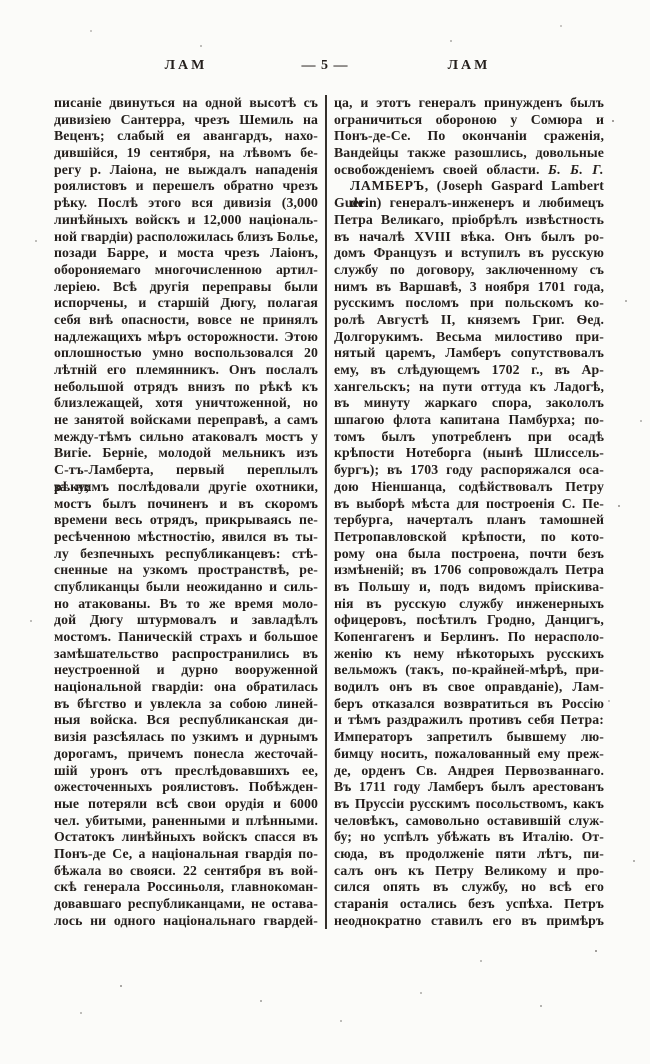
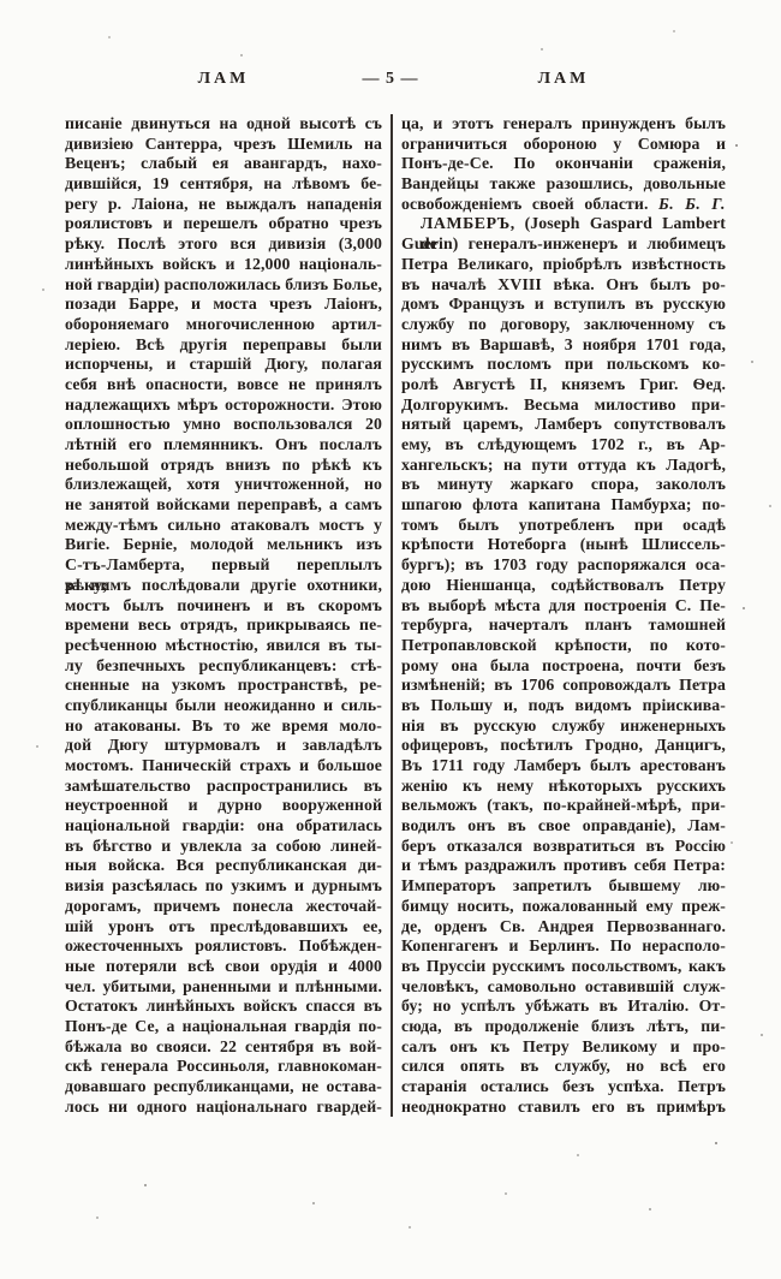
  — 5 —
  ЛАМ
  ЛАМ
  писаніе двинуться на одной высотѣ съ
  дивизіею Сантерра, чрезъ Шемиль на
  Веценъ; слабый ея авангардъ, нахо-
  дившійся, 19 сентября, на лѣвомъ бе-
  регу р. Лаіона, не выждалъ нападенія
  роялистовъ и перешелъ обратно чрезъ
  рѣку. Послѣ этого вся дивизія (3,000
  линѣйныхъ войскъ и 12,000 національ-
  ной гвардіи) расположилась близъ Болье,
  позади Барре, и моста чрезъ Лаіонъ,
  обороняемаго многочисленною артил-
  леріею. Всѣ другія переправы были
  испорчены, и старшій Дюгу, полагая
  себя внѣ опасности, вовсе не принялъ
  надлежащихъ мѣръ осторожности. Этою
  оплошностью умно воспользовался 20
  лѣтній его племянникъ. Онъ послалъ
  небольшой отрядъ внизъ по рѣкѣ къ
  близлежащей, хотя уничтоженной, но
  не занятой войсками переправѣ, а самъ
  между-тѣмъ сильно атаковалъ мостъ у
  Вигіе. Берніе, молодой мельникъ изъ
  С-тъ-Ламберта, первый переплылъ рѣку;
  за нимъ послѣдовали другіе охотники,
  мостъ былъ починенъ и въ скоромъ
  времени весь отрядъ, прикрываясь пе-
  ресѣченною мѣстностію, явился въ ты-
  лу безпечныхъ республиканцевъ: стѣ-
  сненные на узкомъ пространствѣ, ре-
  спубликанцы были неожиданно и силь-
  но атакованы. Въ то же время моло-
  дой Дюгу штурмовалъ и завладѣлъ
  мостомъ. Паническій страхъ и большое
  замѣшательство распространились въ
  неустроенной и дурно вооруженной
  національной гвардіи: она обратилась
  въ бѣгство и увлекла за собою линей-
  ныя войска. Вся республиканская ди-
  визія разсѣялась по узкимъ и дурнымъ
  дорогамъ, причемъ понесла жесточай-
  шій уронъ отъ преслѣдовавшихъ ее,
  ожесточенныхъ роялистовъ. Побѣжден-
- ные потеряли всѣ свои орудія и 6000
+ ные потеряли всѣ свои орудія и 4000
  чел. убитыми, раненными и плѣнными.
  Остатокъ линѣйныхъ войскъ спасся въ
  Понъ-де Се, а національная гвардія по-
  бѣжала во свояси. 22 сентября въ вой-
  скѣ генерала Россиньоля, главнокоман-
  довавшаго республиканцами, не остава-
  лось ни одного національнаго гвардей-
  ца, и этотъ генералъ принужденъ былъ
  ограничиться обороною у Сомюра и
  Понъ-де-Се. По окончаніи сраженія,
  Вандейцы также разошлись, довольные
  освобожденіемъ своей области. Б. Б. Г.
  ЛАМБЕРЪ, (Joseph Gaspard Lambert de
  Guerin) генералъ-инженеръ и любимецъ
  Петра Великаго, пріобрѣлъ извѣстность
  въ началѣ XVIII вѣка. Онъ былъ ро-
  домъ Французъ и вступилъ въ русскую
  службу по договору, заключенному съ
  нимъ въ Варшавѣ, 3 ноября 1701 года,
  русскимъ посломъ при польскомъ ко-
  ролѣ Августѣ II, княземъ Григ. Ѳед.
  Долгорукимъ. Весьма милостиво при-
  нятый царемъ, Ламберъ сопутствовалъ
  ему, въ слѣдующемъ 1702 г., въ Ар-
  хангельскъ; на пути оттуда къ Ладогѣ,
  въ минуту жаркаго спора, закололъ
  шпагою флота капитана Памбурха; по-
  томъ былъ употребленъ при осадѣ
  крѣпости Нотеборга (нынѣ Шлиссель-
  бургъ); въ 1703 году распоряжался оса-
  дою Ніеншанца, содѣйствовалъ Петру
  въ выборѣ мѣста для построенія С. Пе-
  тербурга, начерталъ планъ тамошней
  Петропавловской крѣпости, по кото-
  рому она была построена, почти безъ
  измѣненій; въ 1706 сопровождалъ Петра
  въ Польшу и, подъ видомъ пріискива-
  нія въ русскую службу инженерныхъ
  офицеровъ, посѣтилъ Гродно, Данцигъ,
- Копенгагенъ и Берлинъ. По нерасполо-
+ Въ 1711 году Ламберъ былъ арестованъ
  женію къ нему нѣкоторыхъ русскихъ
  вельможъ (такъ, по-крайней-мѣрѣ, при-
  водилъ онъ въ свое оправданіе), Лам-
  беръ отказался возвратиться въ Россію
  и тѣмъ раздражилъ противъ себя Петра:
  Императоръ запретилъ бывшему лю-
  бимцу носить, пожалованный ему преж-
  де, орденъ Св. Андрея Первозваннаго.
- Въ 1711 году Ламберъ былъ арестованъ
+ Копенгагенъ и Берлинъ. По нерасполо-
  въ Пруссіи русскимъ посольствомъ, какъ
  человѣкъ, самовольно оставившій служ-
  бу; но успѣлъ убѣжать въ Италію. От-
- сюда, въ продолженіе пяти лѣтъ, пи-
+ сюда, въ продолженіе близъ лѣтъ, пи-
  салъ онъ къ Петру Великому и про-
  сился опять въ службу, но всѣ его
  старанія остались безъ успѣха. Петръ
  неоднократно ставилъ его въ примѣръ
